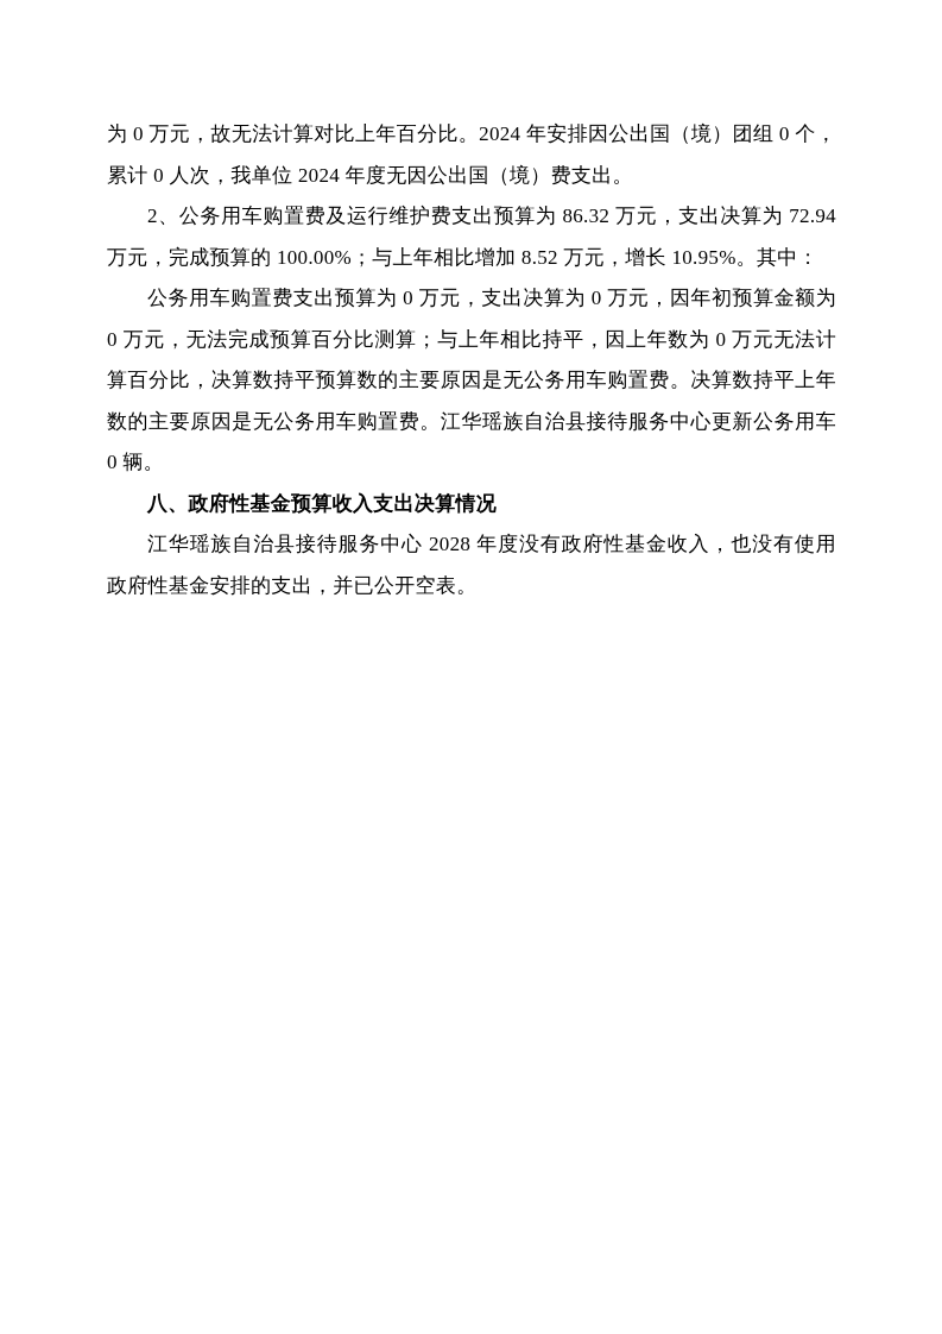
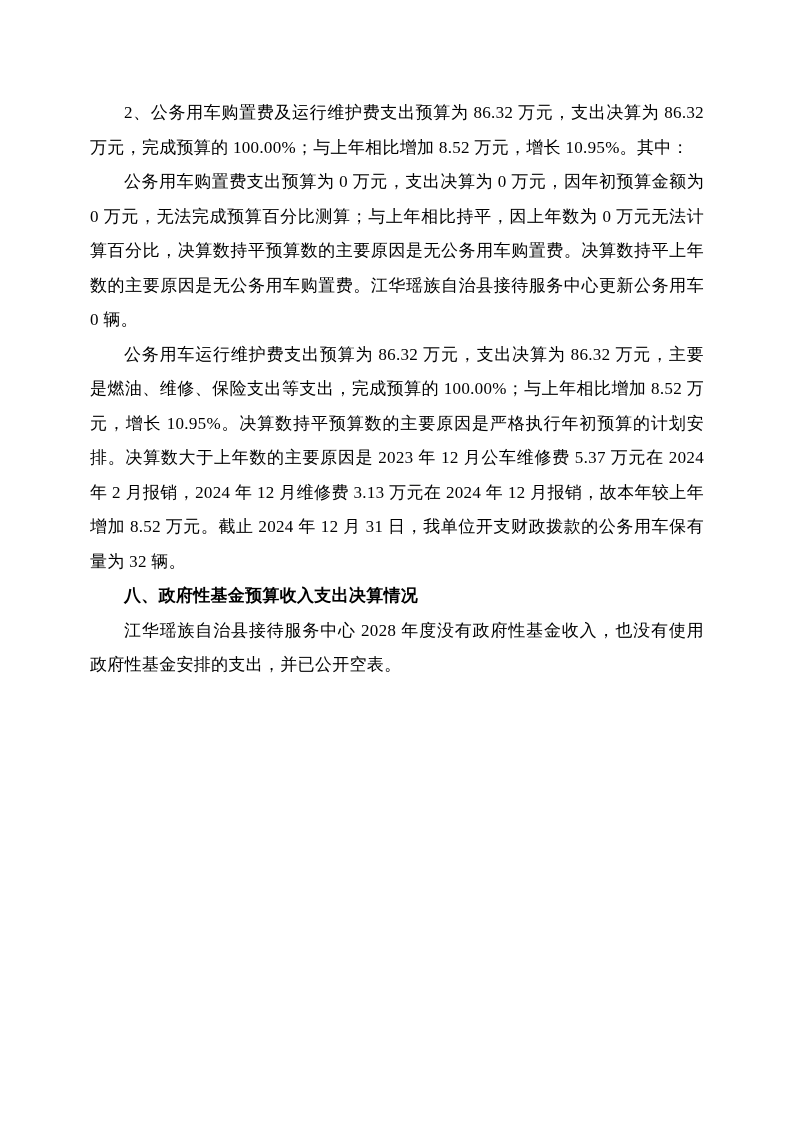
- 为 0 万元，故无法计算对比上年百分比。2024 年安排因公出国（境）团组 0 个，累计 0 人次，我单位 2024 年度无因公出国（境）费支出。
- 2、公务用车购置费及运行维护费支出预算为 86.32 万元，支出决算为 72.94 万元，完成预算的 100.00%；与上年相比增加 8.52 万元，增长 10.95%。其中：
+ 2、公务用车购置费及运行维护费支出预算为 86.32 万元，支出决算为 86.32 万元，完成预算的 100.00%；与上年相比增加 8.52 万元，增长 10.95%。其中：
  公务用车购置费支出预算为 0 万元，支出决算为 0 万元，因年初预算金额为 0 万元，无法完成预算百分比测算；与上年相比持平，因上年数为 0 万元无法计算百分比，决算数持平预算数的主要原因是无公务用车购置费。决算数持平上年数的主要原因是无公务用车购置费。江华瑶族自治县接待服务中心更新公务用车 0 辆。
+ 公务用车运行维护费支出预算为 86.32 万元，支出决算为 86.32 万元，主要是燃油、维修、保险支出等支出，完成预算的 100.00%；与上年相比增加 8.52 万元，增长 10.95%。决算数持平预算数的主要原因是严格执行年初预算的计划安排。决算数大于上年数的主要原因是 2023 年 12 月公车维修费 5.37 万元在 2024 年 2 月报销，2024 年 12 月维修费 3.13 万元在 2024 年 12 月报销，故本年较上年增加 8.52 万元。截止 2024 年 12 月 31 日，我单位开支财政拨款的公务用车保有量为 32 辆。
  八、政府性基金预算收入支出决算情况
  江华瑶族自治县接待服务中心 2028 年度没有政府性基金收入，也没有使用政府性基金安排的支出，并已公开空表。
